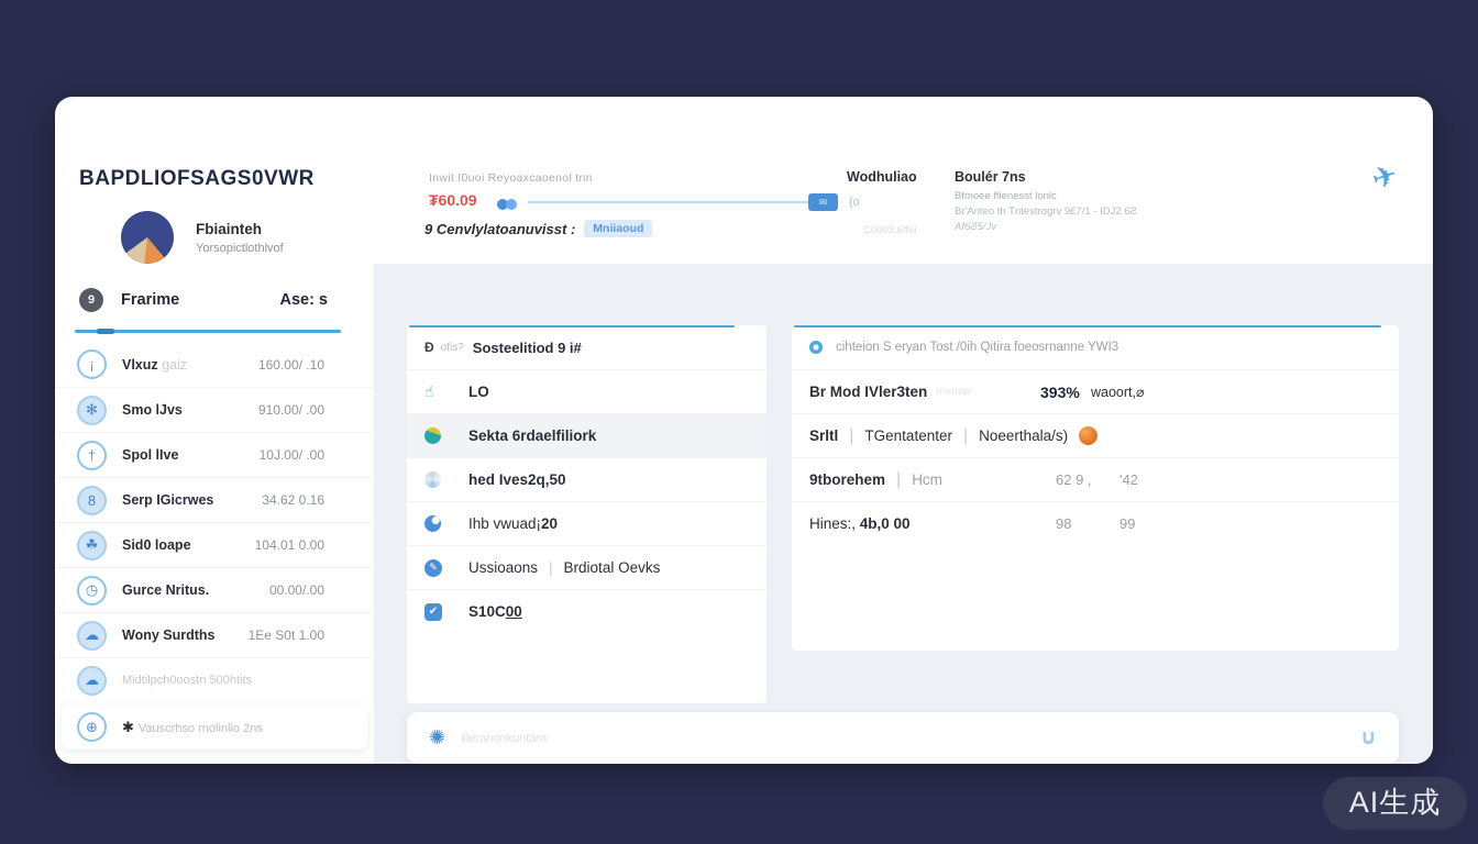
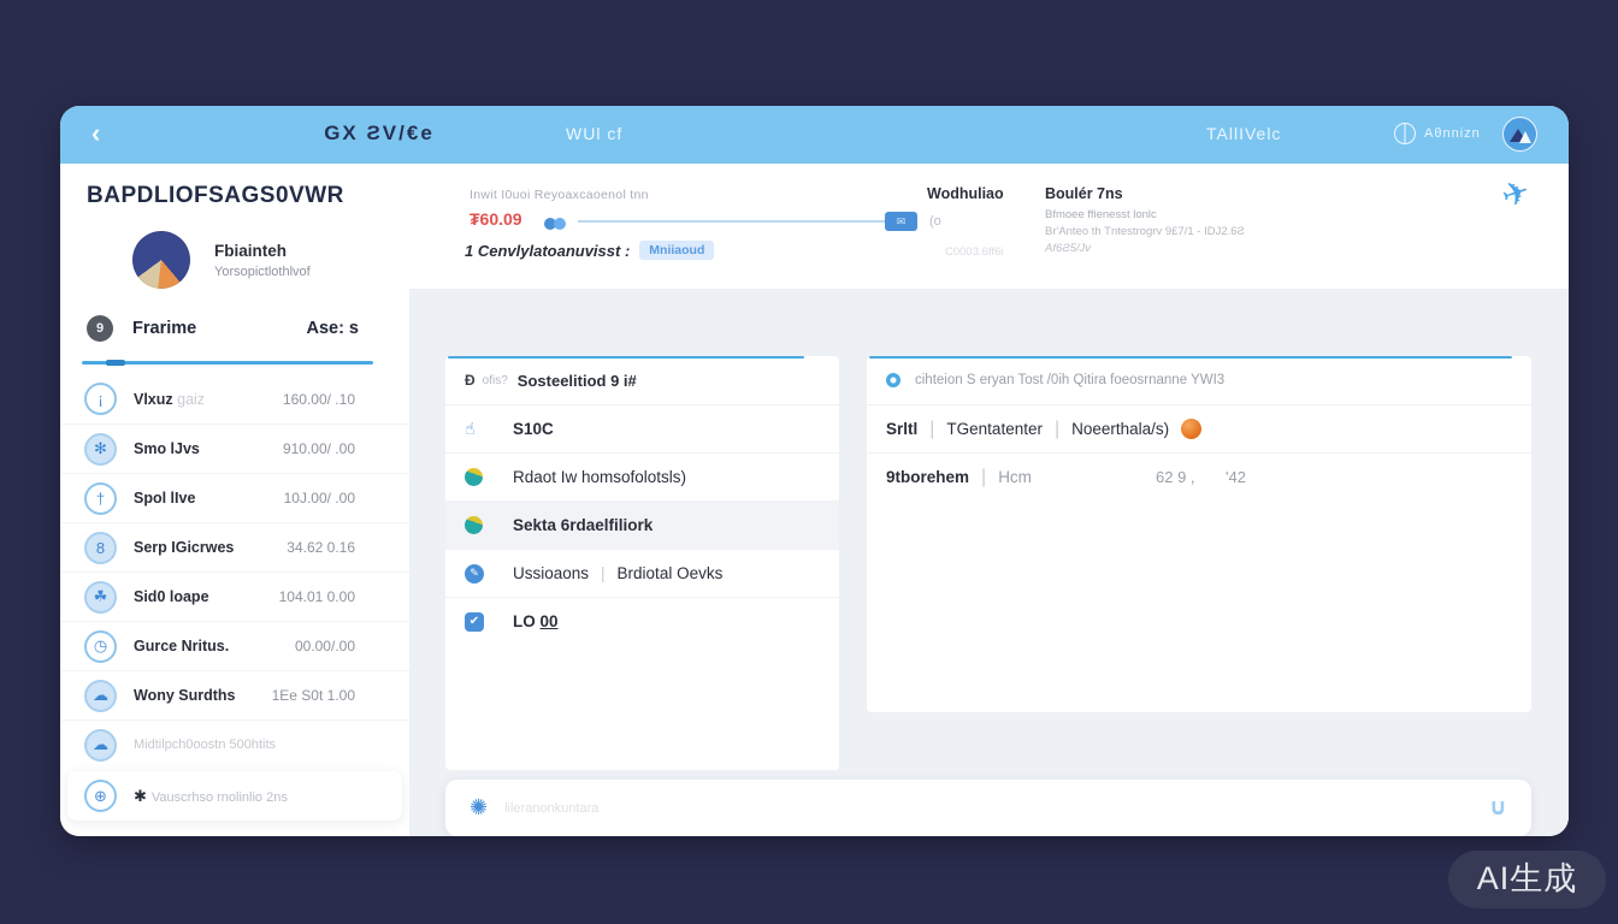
+ ‹
+ GX ƧV/€e
+ WUl cf
+ TAllIVelc
+ Aθnnizn
  BAPDLIOFSAGS0VWR
  Fbiainteh
  Yorsopictlothlvof
  9
  Frarime
  Ase: s
  ¡
  Vlxuz gaiz
  160.00/ .10
  ✻
  Smo lJvs
  910.00/ .00
  †
  Spol lIve
  10J.00/ .00
  8
  Serp IGicrwes
  34.62 0.16
  ☘
  Sid0 loape
  104.01 0.00
  ◷
  Gurce Nritus.
  00.00/.00
  ☁
  Wony Surdths
  1Ee S0t 1.00
  ☁
  Midtilpch0oostn 500htits
  ⊕
  ✱ Vauscrhso rnolinlio 2ns
  Inwit I0uoi Reyoaxcaoenol tnn
  ₮60.09
  ✉
  (o
- 9 Cenvlylatoanuvisst :
+ 1 Cenvlylatoanuvisst :
  Mniiaoud
  Wodhuliao
  Boulér 7ns
  Bfmoee ffienesst lonlc
  Br'Anteo th Tntestrogrv 9£7/1 - IDJ2.6Ƨ
  Af6Ƨ5/Jv
  C0003.6ff6i
  Ɖ
  ofis?
  Sosteelitiod 9 i#
  ☝
- LO
+ S10C
+ Rdaot Iw homsofolotsls)
  Sekta 6rdaelfiliork
- hed Ives2q,50
- Ihb vwuad¡20
  ✎
  Ussioaons | Brdiotal Oevks
  ✔
- S10C00
+ LO 00
  cihteion S eryan Tost /0ih Qitira foeosrnanne YWI3
- Br Mod IVler3ten
- ımıımw
- 393%
- waoort,⌀
  Srltl
  |
  TGentatenter
  |
  Noeerthala/s)
  9tborehem
  |
  Hcm
  62 9 ,
  '42
- Hines:, 4b,0 00
- 98
- 99
  ✺
  lileranonkuntara
  ∪
  AI生成
